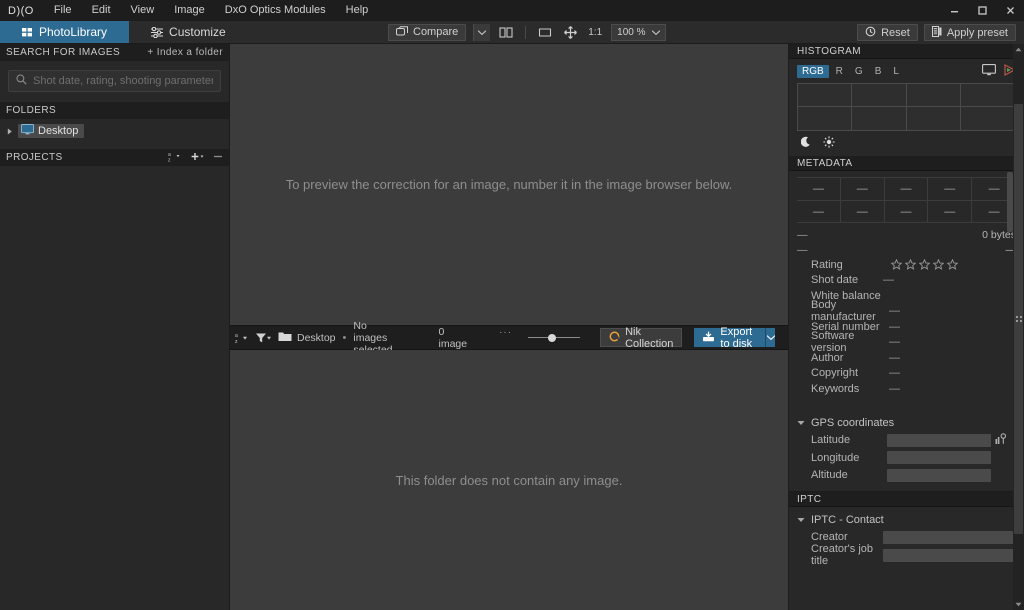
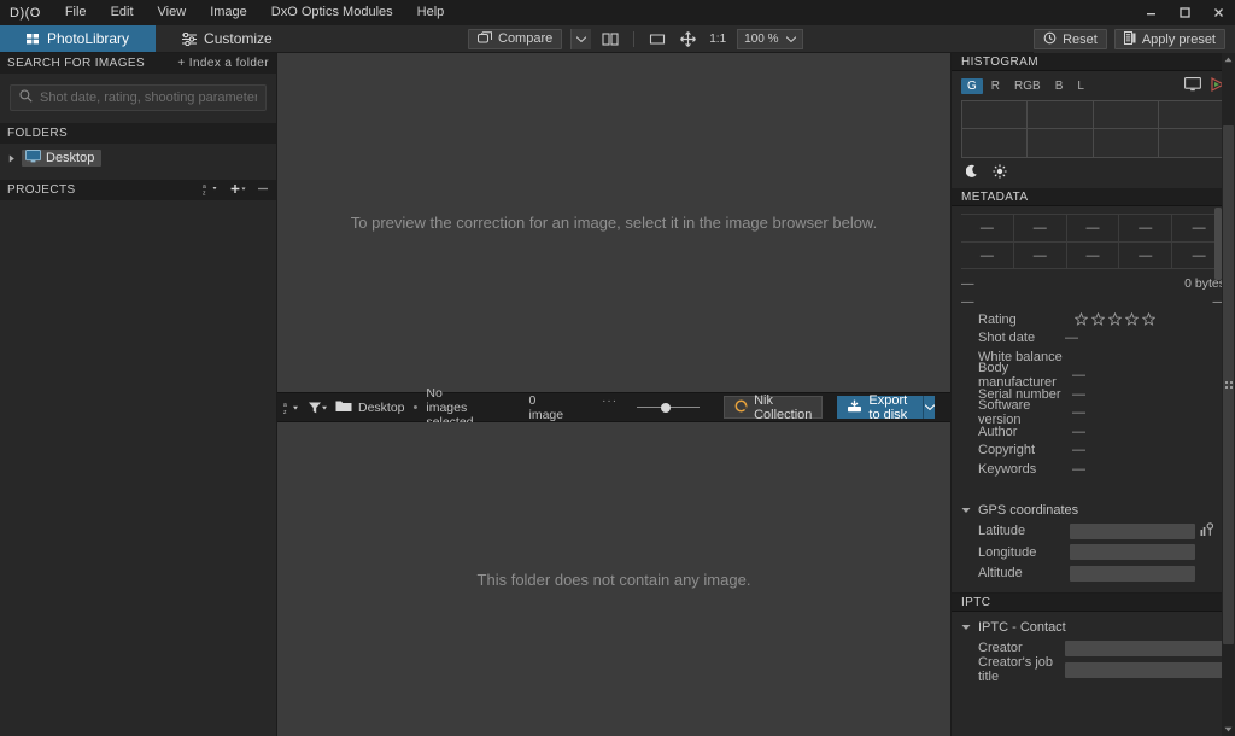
  D)(O
  File
  Edit
  View
  Image
  DxO Optics Modules
  Help
  PhotoLibrary
  Customize
  Compare
  1:1
  100 %
  Reset
  Apply preset
  SEARCH FOR IMAGES
  + Index a folder
  Shot date, rating, shooting parameter
  FOLDERS
  Desktop
  PROJECTS
- To preview the correction for an image, number it in the image browser below.
+ To preview the correction for an image, select it in the image browser below.
  Desktop
  •
  0 image
  ···
  Nik Collection
  Export to disk
  This folder does not contain any image.
  HISTOGRAM
- RGB
+ G
  R
- G
+ RGB
  B
  L
  METADATA
  —
  —
  —
  —
  —
  —
  —
  —
  —
  —
  —
  0 byte
  —
  —
  Rating
  Shot date
  —
  White balance
  Body manufacturer
  —
  Serial number
  —
  Software version
  —
  Author
  —
  Copyright
  —
  Keywords
  —
  GPS coordinates
  Latitude
  Longitude
  Altitude
  IPTC
  IPTC - Contact
  Creator
  Creator's job title
